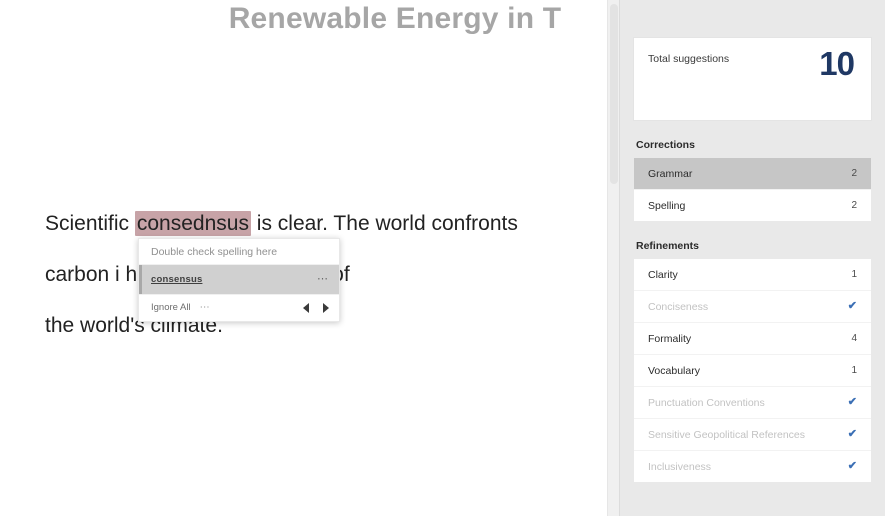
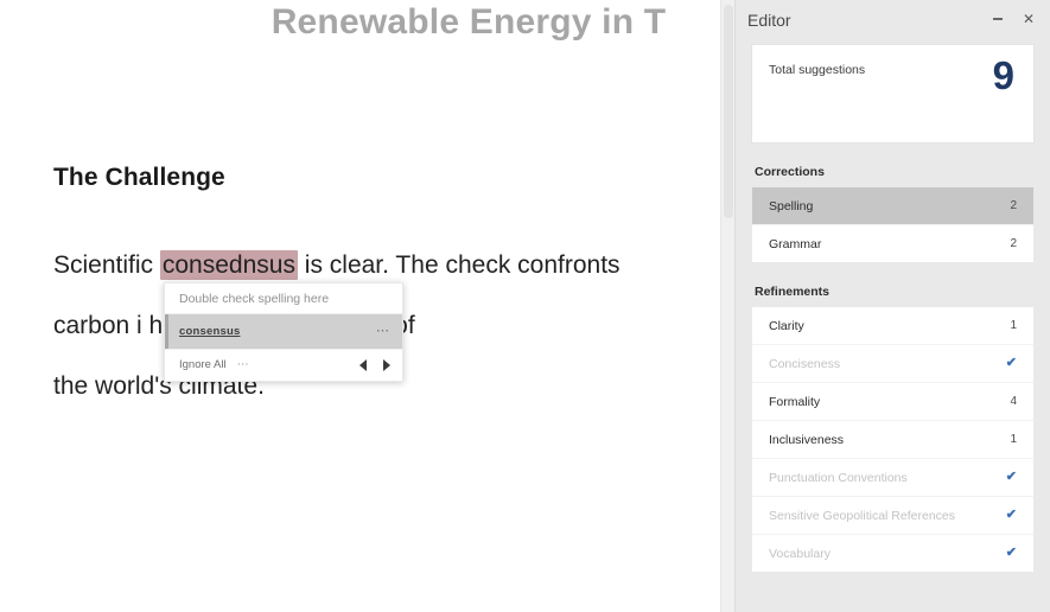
  Renewable Energy in T
+ The Challenge
- Scientific consednsus is clear. The world confronts
+ Scientific consednsus is clear. The check confronts
  the world's climate.
  Double check spelling here
  consensus
  ⋯
  Ignore All
  ⋯
+ Editor
+ ✕
  Total suggestions
- 10
+ 9
  Corrections
- Grammar
+ Spelling
  2
- Spelling
+ Grammar
  2
  Refinements
  Clarity
  1
  Conciseness
  ✔
  Formality
  4
- Vocabulary
+ Inclusiveness
  1
  Punctuation Conventions
  ✔
  Sensitive Geopolitical References
  ✔
- Inclusiveness
+ Vocabulary
  ✔
